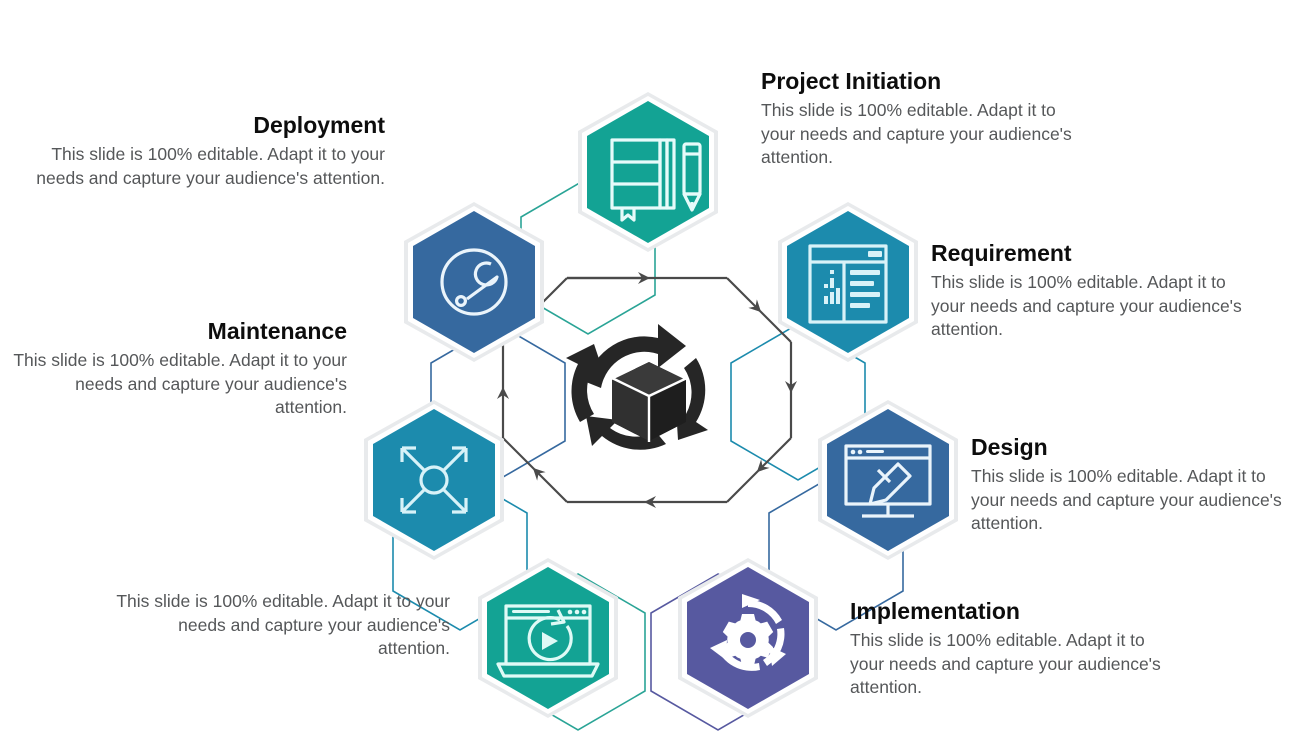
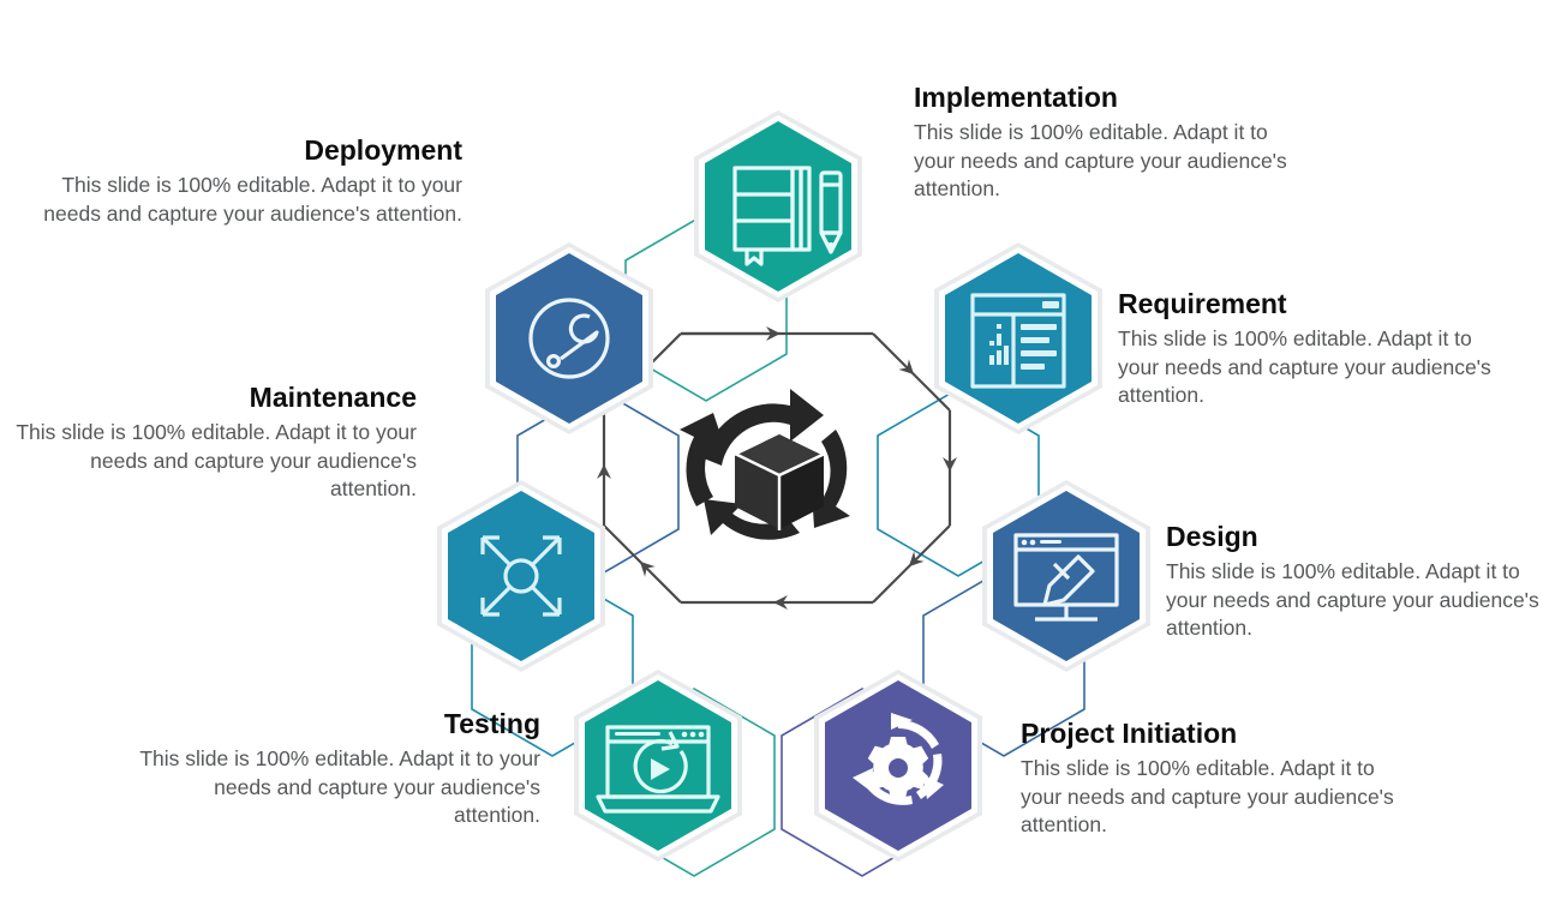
- Project Initiation
+ Implementation
  This slide is 100% editable. Adapt it to your needs and capture your audience's attention.
  Requirement
  This slide is 100% editable. Adapt it to your needs and capture your audience's attention.
  Design
  This slide is 100% editable. Adapt it to your needs and capture your audience's attention.
- Implementation
+ Project Initiation
  This slide is 100% editable. Adapt it to your needs and capture your audience's attention.
+ Testing
  This slide is 100% editable. Adapt it to your needs and capture your audience's attention.
  Maintenance
  This slide is 100% editable. Adapt it to your needs and capture your audience's attention.
  Deployment
  This slide is 100% editable. Adapt it to your needs and capture your audience's attention.
